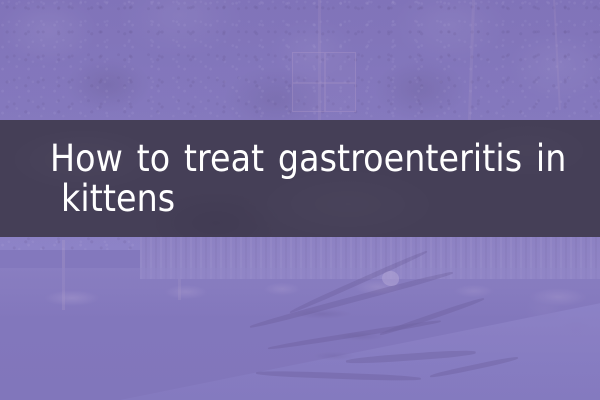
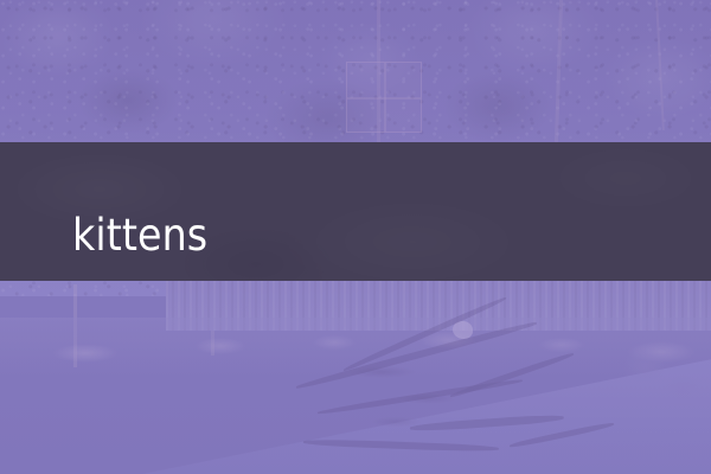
- How to treat gastroenteritis in
  kittens
